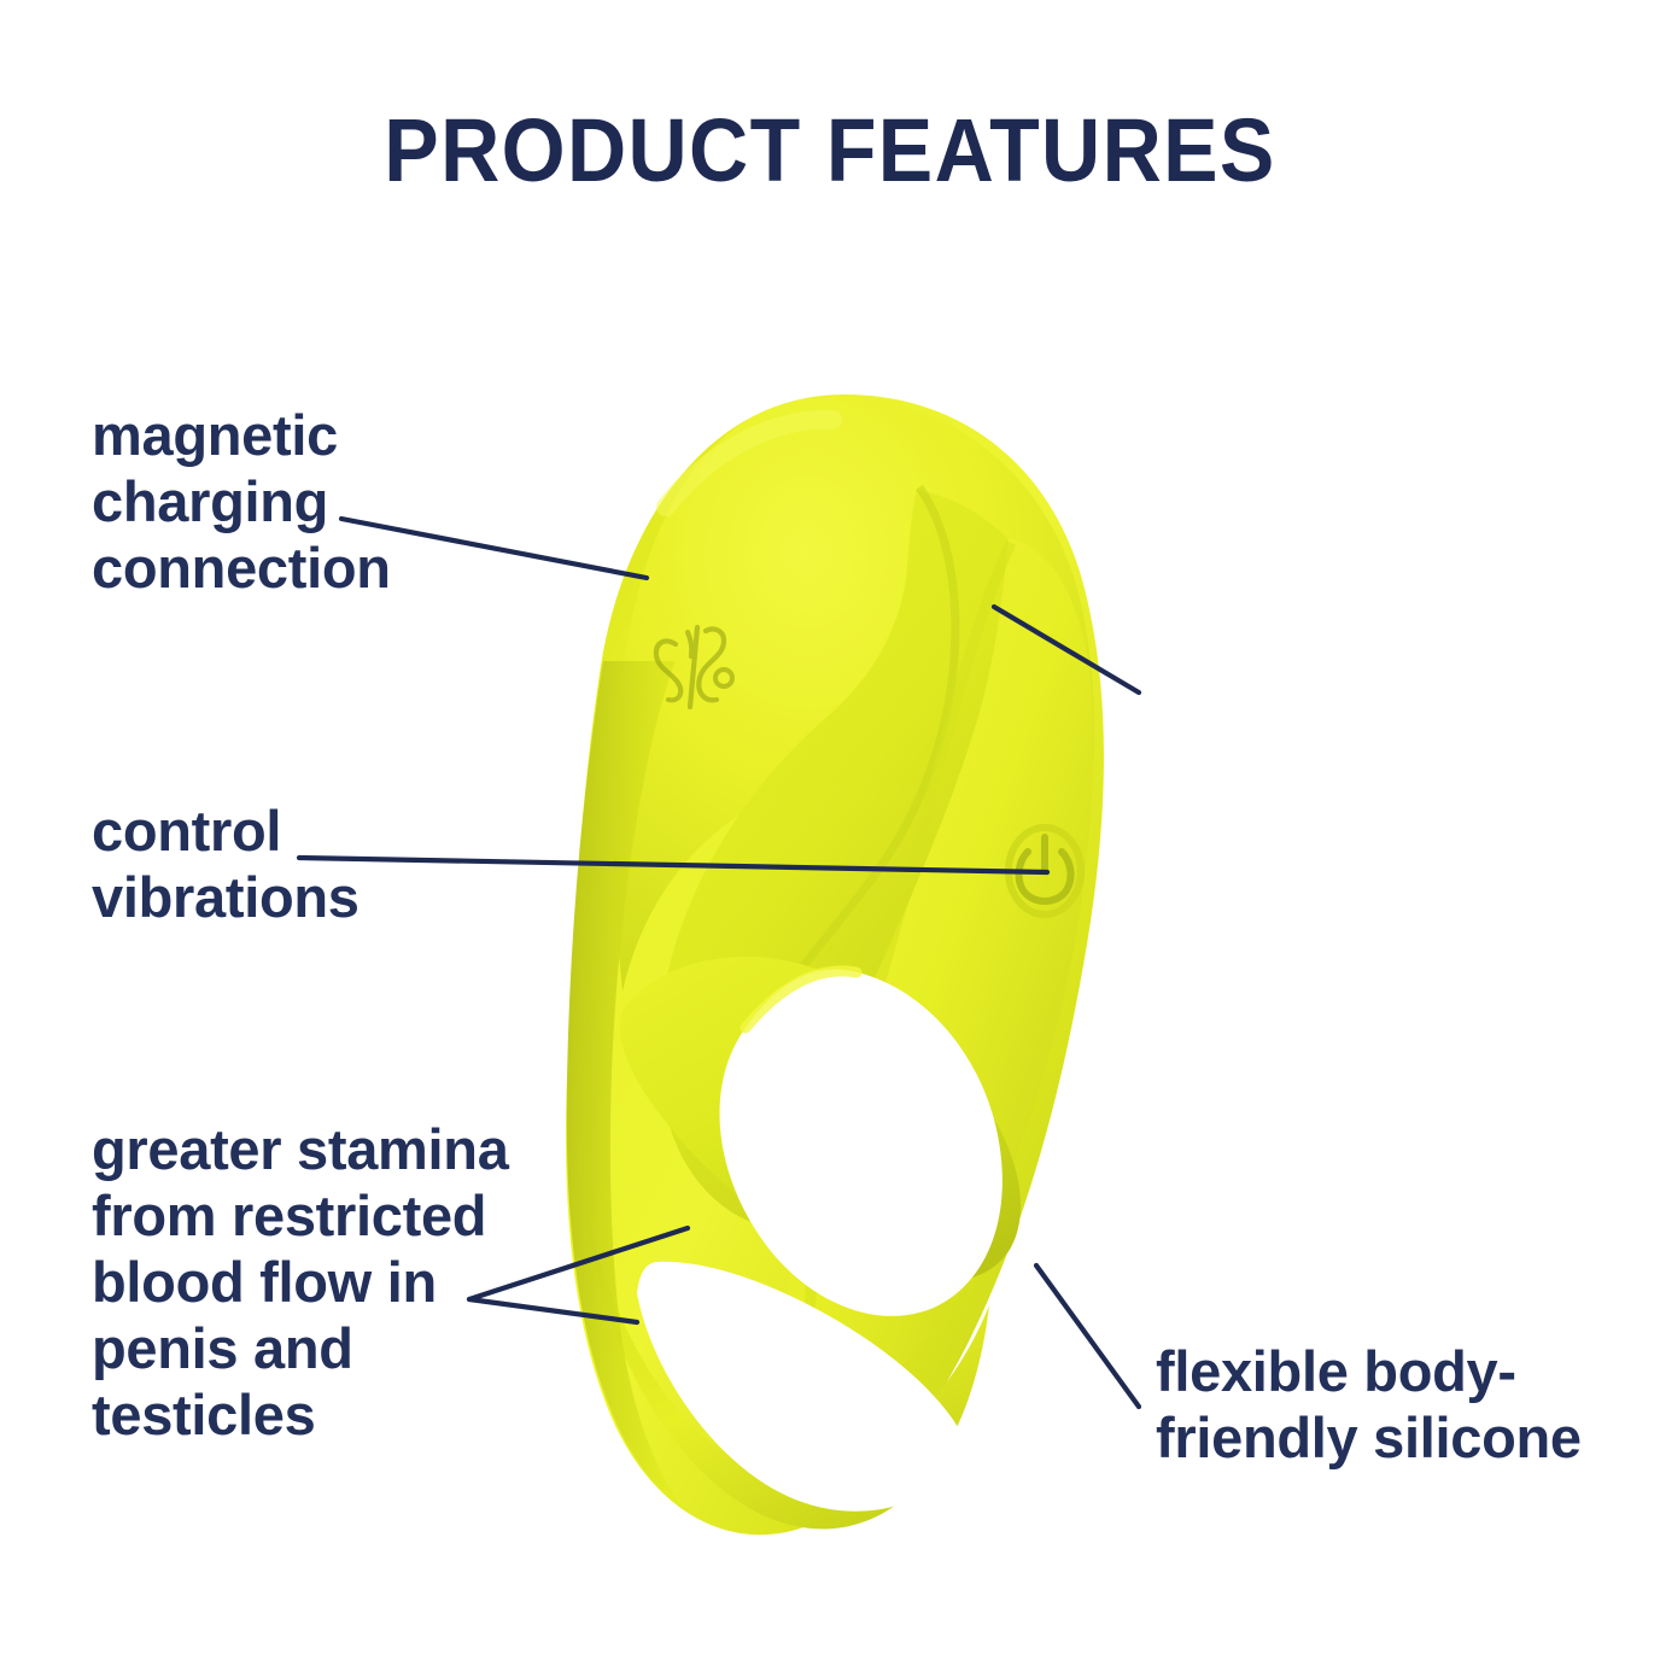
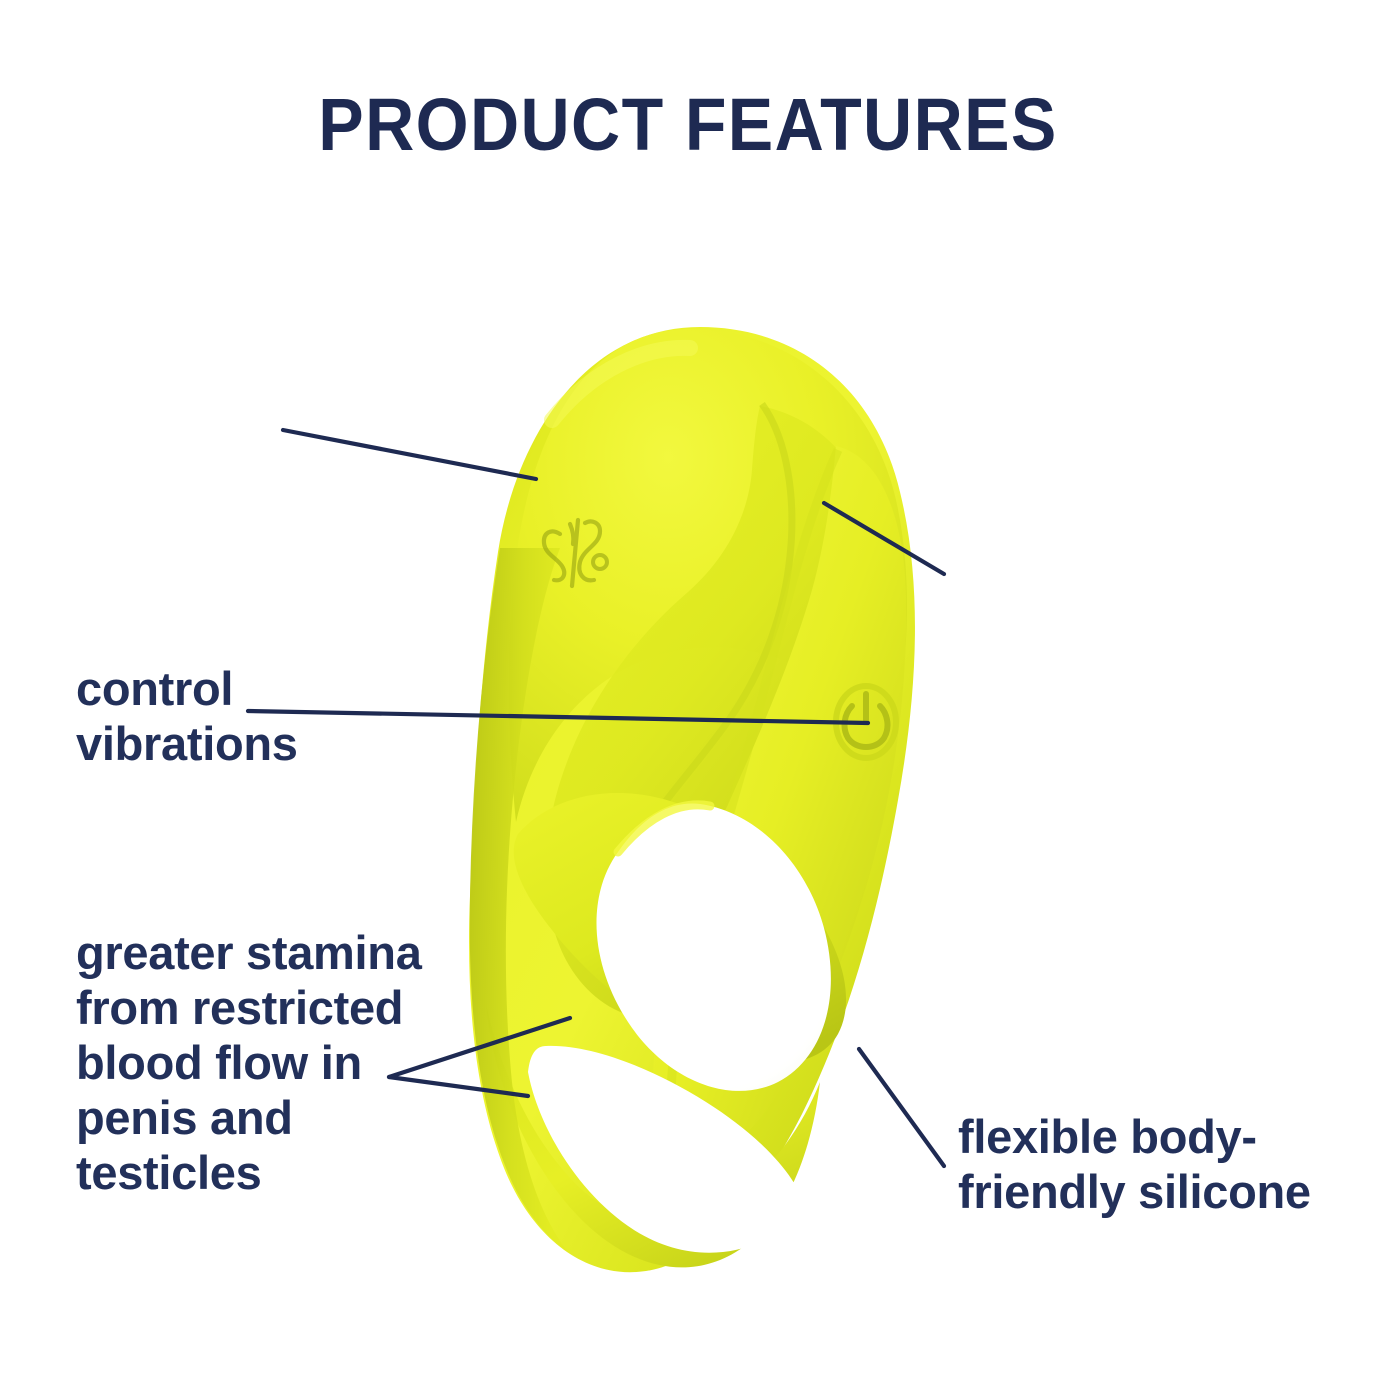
  PRODUCT FEATURES
- magnetic
- charging
- connection
  control
  vibrations
  greater stamina
  from restricted
  blood flow in
  penis and
  testicles
  flexible body-
  friendly silicone
